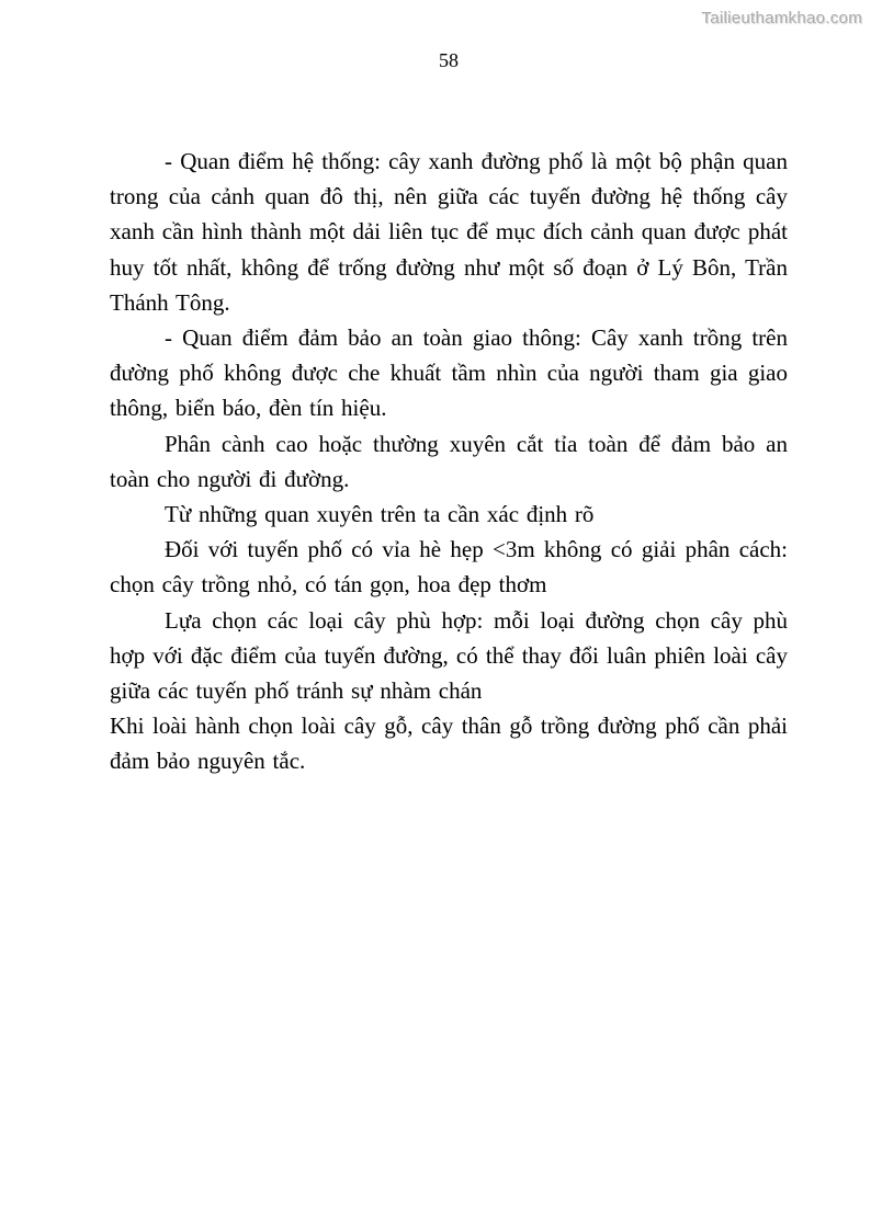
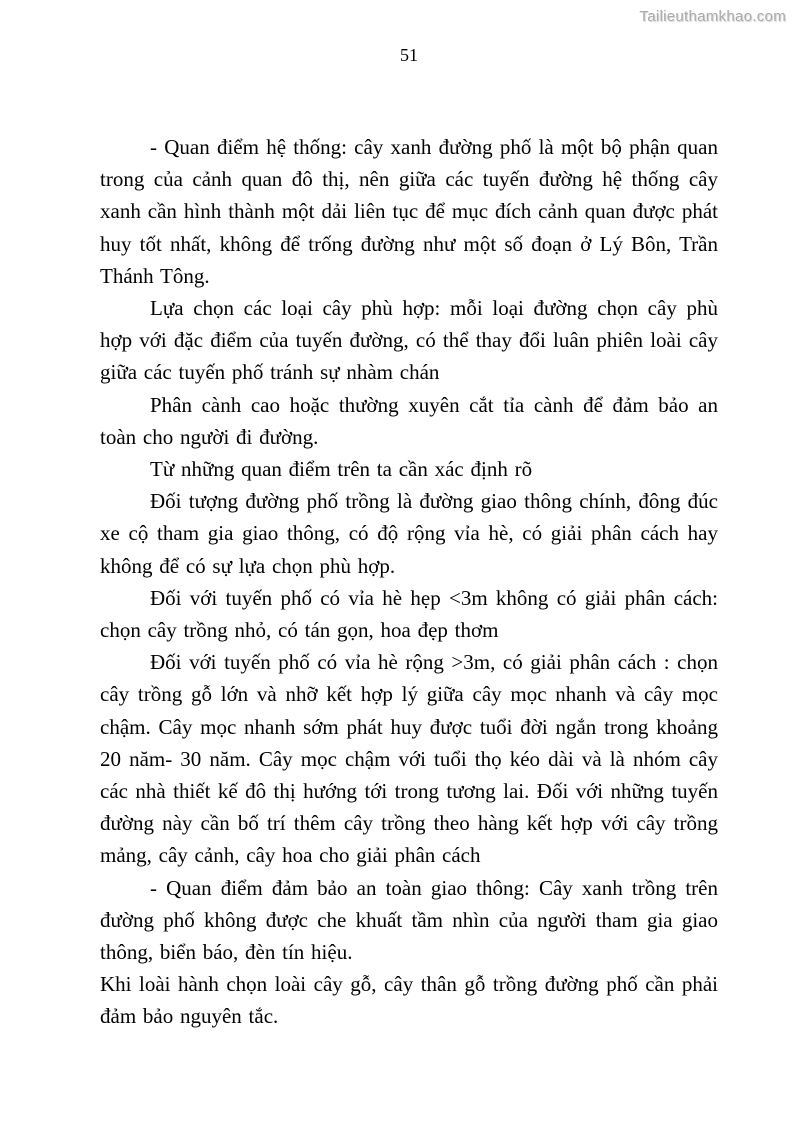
  Tailieuthamkhao.com
- 58
+ 51
  - Quan điểm hệ thống: cây xanh đường phố là một bộ phận quan trong của cảnh quan đô thị, nên giữa các tuyến đường hệ thống cây xanh cần hình thành một dải liên tục để mục đích cảnh quan được phát huy tốt nhất, không để trống đường như một số đoạn ở Lý Bôn, Trần Thánh Tông.
- - Quan điểm đảm bảo an toàn giao thông: Cây xanh trồng trên đường phố không được che khuất tầm nhìn của người tham gia giao thông, biển báo, đèn tín hiệu.
+ Lựa chọn các loại cây phù hợp: mỗi loại đường chọn cây phù hợp với đặc điểm của tuyến đường, có thể thay đổi luân phiên loài cây giữa các tuyến phố tránh sự nhàm chán
- Phân cành cao hoặc thường xuyên cắt tỉa toàn để đảm bảo an toàn cho người đi đường.
+ Phân cành cao hoặc thường xuyên cắt tỉa cành để đảm bảo an toàn cho người đi đường.
- Từ những quan xuyên trên ta cần xác định rõ
+ Từ những quan điểm trên ta cần xác định rõ
+ Đối tượng đường phố trồng là đường giao thông chính, đông đúc xe cộ tham gia giao thông, có độ rộng vỉa hè, có giải phân cách hay không để có sự lựa chọn phù hợp.
  Đối với tuyến phố có vỉa hè hẹp <3m không có giải phân cách: chọn cây trồng nhỏ, có tán gọn, hoa đẹp thơm
+ Đối với tuyến phố có vỉa hè rộng >3m, có giải phân cách : chọn cây trồng gỗ lớn và nhỡ kết hợp lý giữa cây mọc nhanh và cây mọc chậm. Cây mọc nhanh sớm phát huy được tuổi đời ngắn trong khoảng 20 năm- 30 năm. Cây mọc chậm với tuổi thọ kéo dài và là nhóm cây các nhà thiết kế đô thị hướng tới trong tương lai. Đối với những tuyến đường này cần bố trí thêm cây trồng theo hàng kết hợp với cây trồng mảng, cây cảnh, cây hoa cho giải phân cách
- Lựa chọn các loại cây phù hợp: mỗi loại đường chọn cây phù hợp với đặc điểm của tuyến đường, có thể thay đổi luân phiên loài cây giữa các tuyến phố tránh sự nhàm chán
+ - Quan điểm đảm bảo an toàn giao thông: Cây xanh trồng trên đường phố không được che khuất tầm nhìn của người tham gia giao thông, biển báo, đèn tín hiệu.
  Khi loài hành chọn loài cây gỗ, cây thân gỗ trồng đường phố cần phải đảm bảo nguyên tắc.
